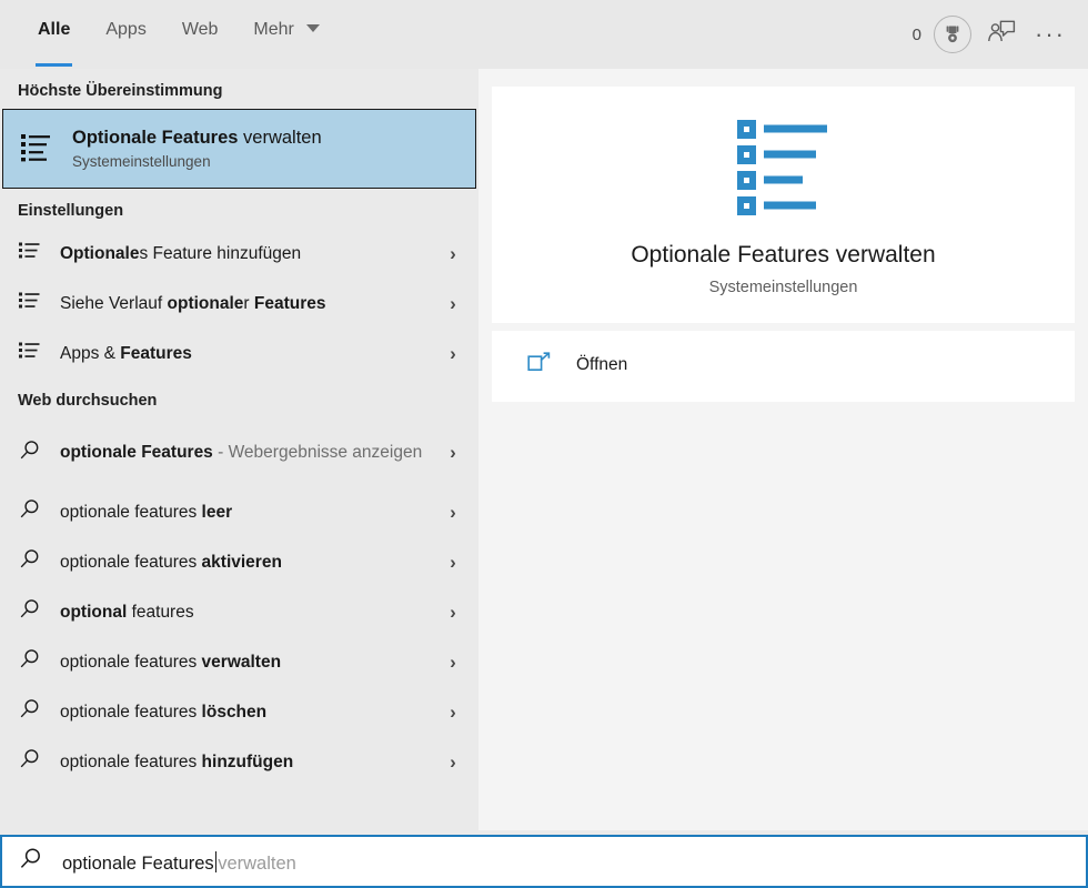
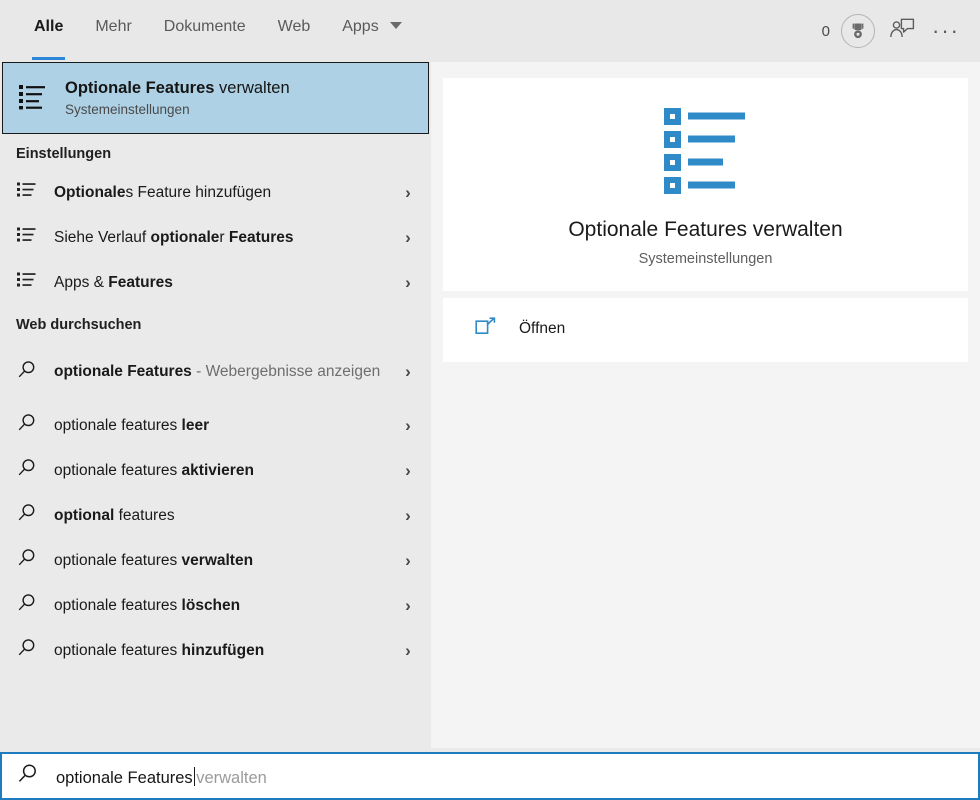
  Alle
- Apps
+ Mehr
+ Dokumente
  Web
- Mehr
+ Apps
  0
  ···
- Höchste Übereinstimmung
  Optionale Features verwalten
  Systemeinstellungen
  Einstellungen
  Optionales Feature hinzufügen
  ›
  Siehe Verlauf optionaler Features
  ›
  Apps & Features
  ›
  Web durchsuchen
  optionale Features - Webergebnisse anzeigen
  ›
  optionale features leer
  ›
  optionale features aktivieren
  ›
  optional features
  ›
  optionale features verwalten
  ›
  optionale features löschen
  ›
  optionale features hinzufügen
  ›
  Optionale Features verwalten
  Systemeinstellungen
  Öffnen
  optionale Features
  verwalten
